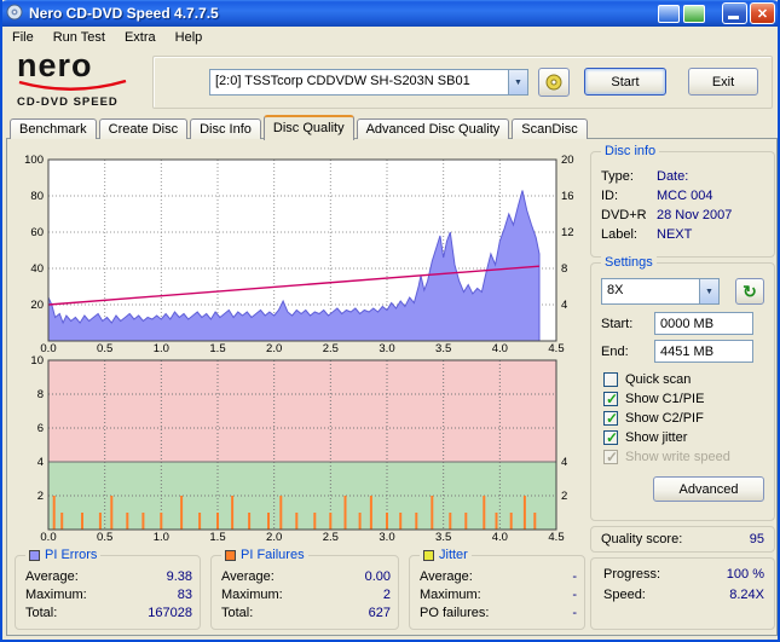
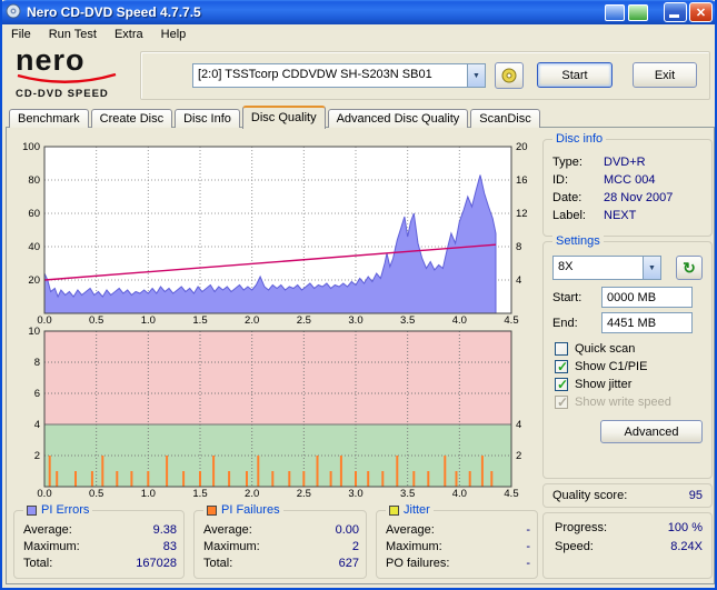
  Nero CD-DVD Speed 4.7.7.5
  ✕
  File
  Run Test
  Extra
  Help
  nero
  CD-DVD SPEED
  [2:0] TSSTcorp CDDVDW SH-S203N SB01
  Start
  Exit
  Benchmark
  Create Disc
  Disc Info
  Disc Quality
  Advanced Disc Quality
  ScanDisc
  20
  40
  60
  80
  100
  4
  8
  12
  16
  20
  0.0
  0.5
  1.0
  1.5
  2.0
  2.5
  3.0
  3.5
  4.0
  4.5
  2
  4
  6
  8
  10
  2
  4
  0.0
  0.5
  1.0
  1.5
  2.0
  2.5
  3.0
  3.5
  4.0
  4.5
  Disc info
  Type:
- Date:
+ DVD+R
  ID:
  MCC 004
- DVD+R
+ Date:
  28 Nov 2007
  Label:
  NEXT
  Settings
  8X
  ↻
  Start:
  0000 MB
  End:
  4451 MB
  Quick scan
  Show C1/PIE
- Show C2/PIF
  Show jitter
  Show write speed
  Advanced
  Quality score:
  95
  Progress:
  100 %
  Speed:
  8.24X
  PI Errors
  Average:
  9.38
  Maximum:
  83
  Total:
  167028
  PI Failures
  Average:
  0.00
  Maximum:
  2
  Total:
  627
  Jitter
  Average:
  -
  Maximum:
  -
  PO failures:
  -
